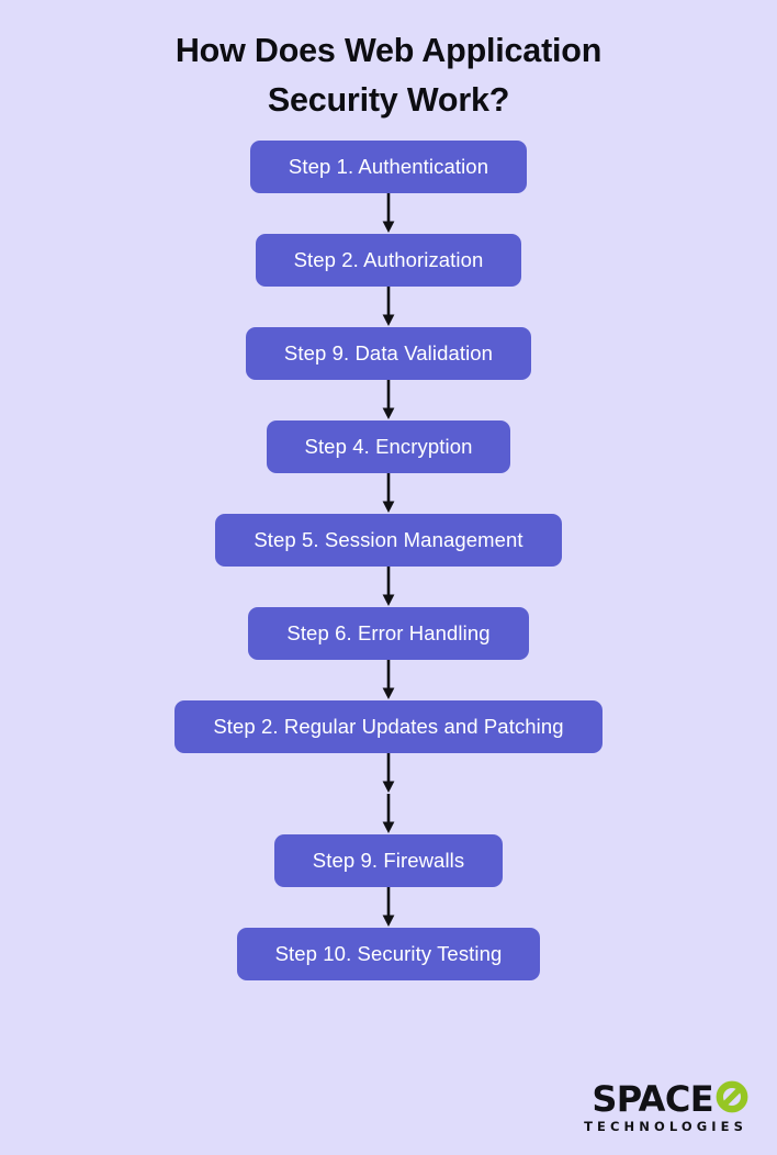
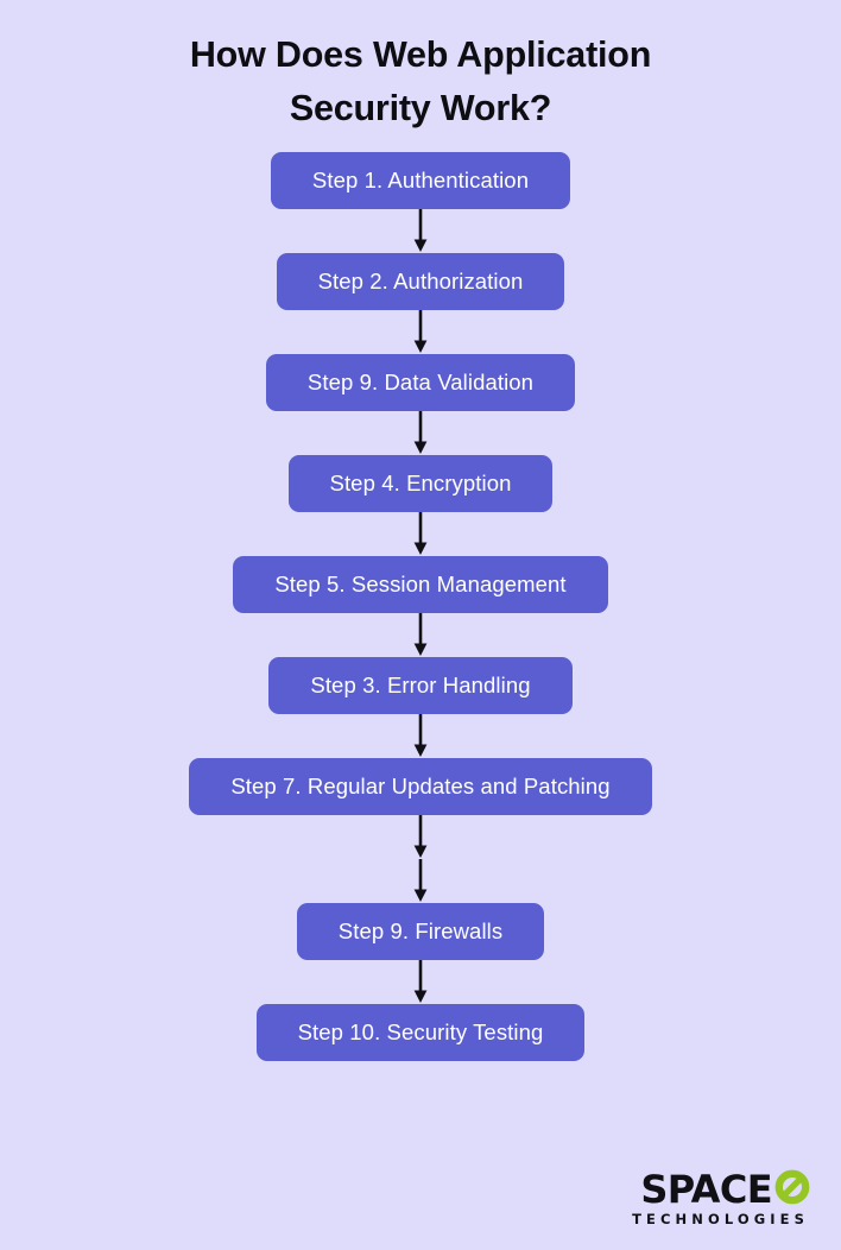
  How Does Web Application
  Security Work?
  Step 1. Authentication
  Step 2. Authorization
  Step 9. Data Validation
  Step 4. Encryption
  Step 5. Session Management
- Step 6. Error Handling
+ Step 3. Error Handling
- Step 2. Regular Updates and Patching
+ Step 7. Regular Updates and Patching
  Step 9. Firewalls
  Step 10. Security Testing
  SPACE
  TECHNOLOGIES
